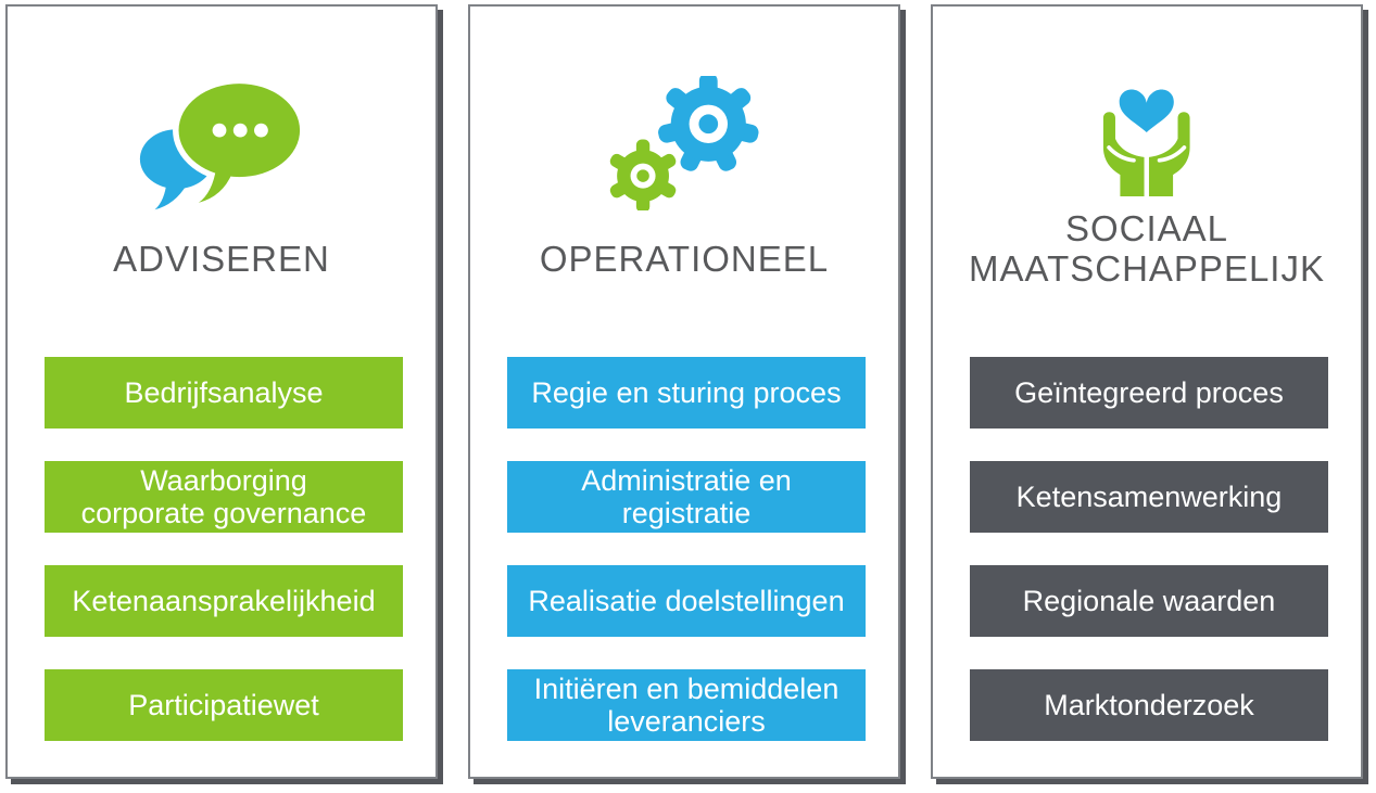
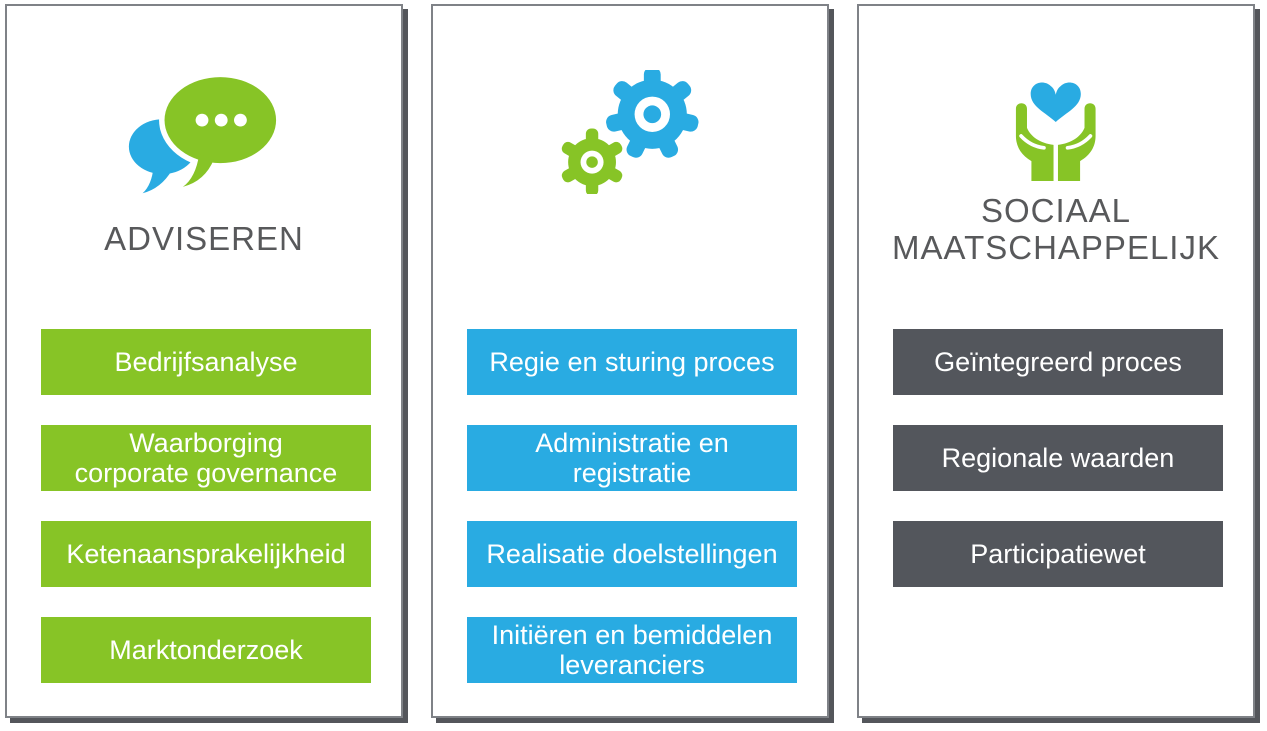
  ADVISEREN
  Bedrijfsanalyse
  Waarborging
  corporate governance
  Ketenaansprakelijkheid
- Participatiewet
+ Marktonderzoek
- OPERATIONEEL
  Regie en sturing proces
  Administratie en
  registratie
  Realisatie doelstellingen
  Initiëren en bemiddelen
  leveranciers
  SOCIAAL
  MAATSCHAPPELIJK
  Geïntegreerd proces
- Ketensamenwerking
  Regionale waarden
- Marktonderzoek
+ Participatiewet
